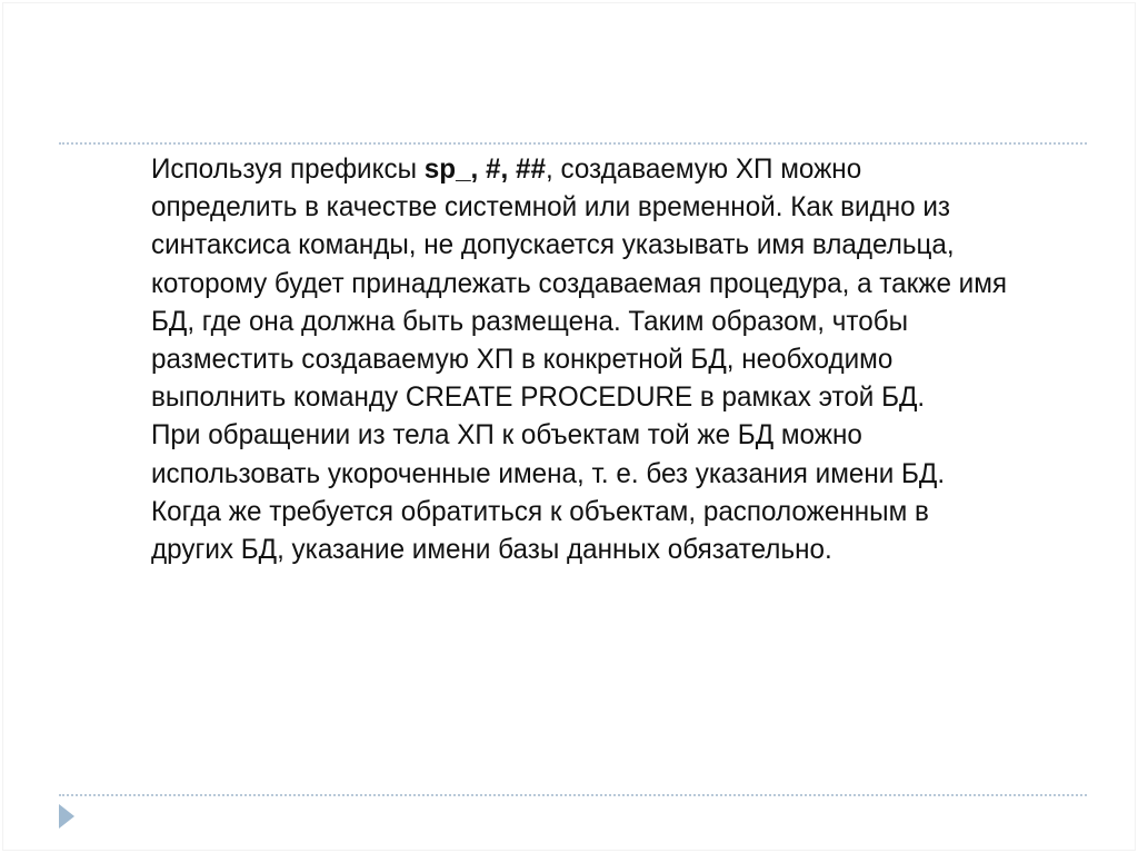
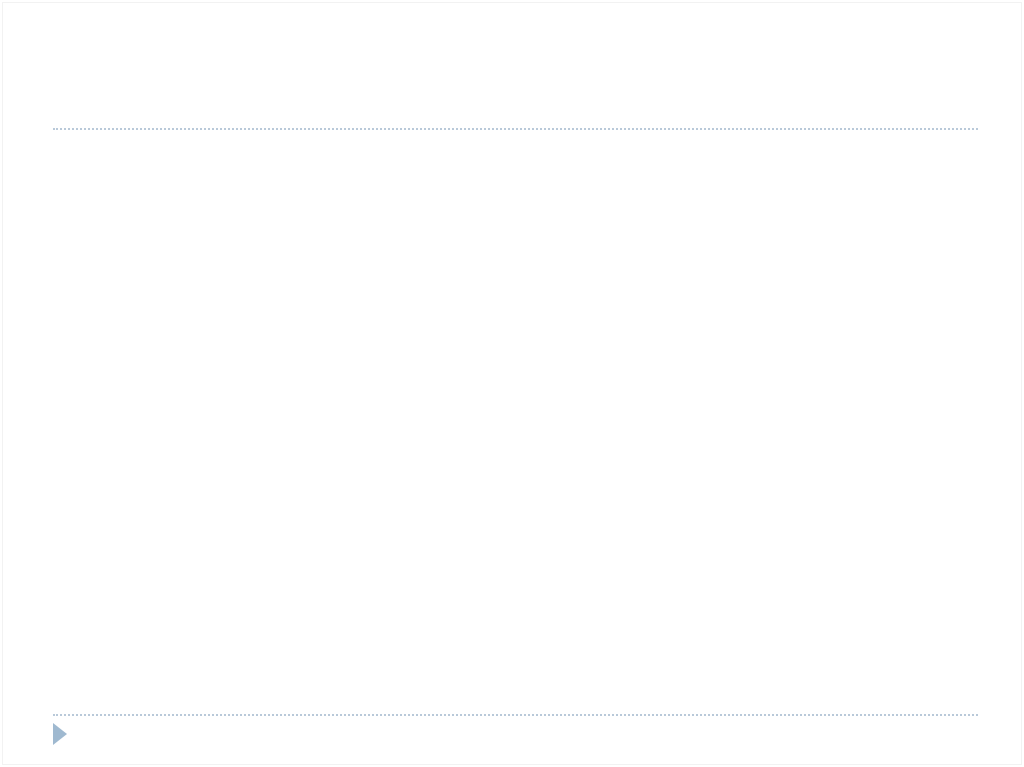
- Используя префиксы sp_, #, ##, создаваемую ХП можно определить в качестве системной или временной. Как видно из синтаксиса команды, не допускается указывать имя владельца, которому будет принадлежать создаваемая процедура, а также имя БД, где она должна быть размещена. Таким образом, чтобы разместить создаваемую ХП в конкретной БД, необходимо выполнить команду CREATE PROCEDURE в рамках этой БД.
- При обращении из тела ХП к объектам той же БД можно использовать укороченные имена, т. е. без указания имени БД.
- Когда же требуется обратиться к объектам, расположенным в других БД, указание имени базы данных обязательно.
